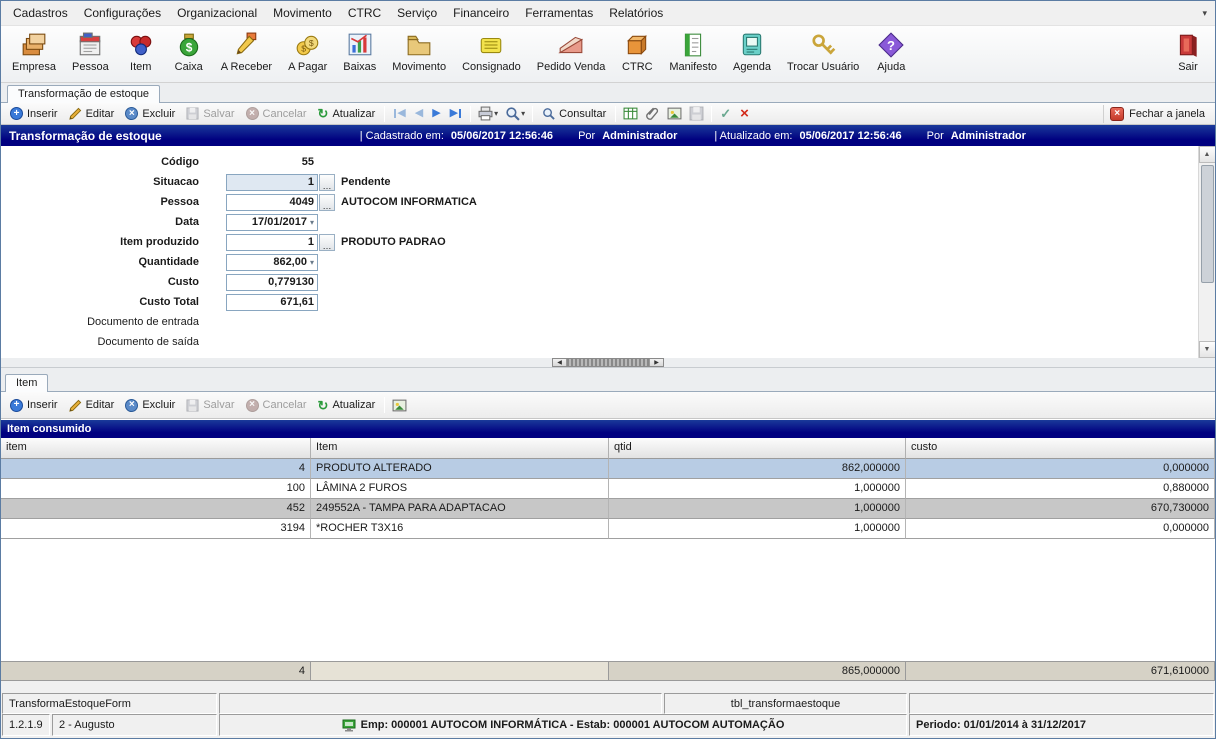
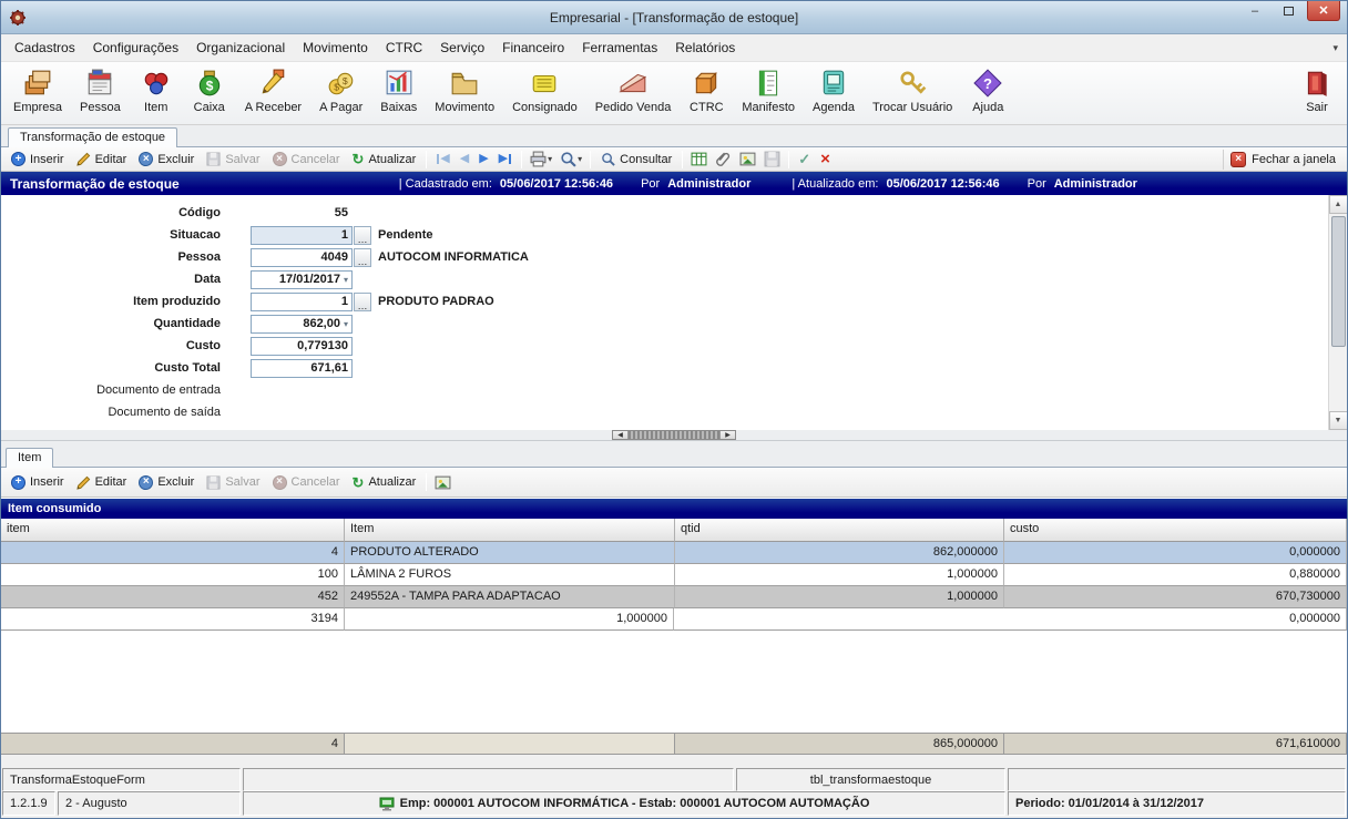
+ Empresarial - [Transformação de estoque]
+ –
+ ✕
  Cadastros
  Configurações
  Organizacional
  Movimento
  CTRC
  Serviço
  Financeiro
  Ferramentas
  Relatórios
  ▾
  Empresa
  Pessoa
  Item
  $
  Caixa
  A Receber
  $
  $
  A Pagar
  Baixas
  Movimento
  Consignado
  Pedido Venda
  CTRC
  Manifesto
  Agenda
  Trocar Usuário
  ?
  Ajuda
  Sair
  Transformação de estoque
  +
  Inserir
  Editar
  ×
  Excluir
  Salvar
  ×
  Cancelar
  ↻
  Atualizar
  ◀
  ◀
  ▶
  ▶
  ▾
  ▾
  Consultar
  ✓
  ×
  ×
  Fechar a janela
  Transformação de estoque
  | Cadastrado em:
  05/06/2017 12:56:46
  Por
  Administrador
  | Atualizado em:
  05/06/2017 12:56:46
  Por
  Administrador
  Código
  55
  Situacao
  1
  …
  Pendente
  Pessoa
  4049
  …
  AUTOCOM INFORMATICA
  Data
  17/01/2017
  ▾
  Item produzido
  1
  …
  PRODUTO PADRAO
  Quantidade
  862,00
  ▾
  Custo
  0,779130
  Custo Total
  671,61
  Documento de entrada
  Documento de saída
  Item
  +
  Inserir
  Editar
  ×
  Excluir
  Salvar
  ×
  Cancelar
  ↻
  Atualizar
  Item consumido
  item
  Item
  qtid
  custo
  4
  PRODUTO ALTERADO
  862,000000
  0,000000
  100
  LÂMINA 2 FUROS
  1,000000
  0,880000
  452
  249552A - TAMPA PARA ADAPTACAO
  1,000000
  670,730000
  3194
- *ROCHER T3X16
  1,000000
  0,000000
  4
  865,000000
  671,610000
  TransformaEstoqueForm
  tbl_transformaestoque
  1.2.1.9
  2 - Augusto
  Emp: 000001 AUTOCOM INFORMÁTICA - Estab: 000001 AUTOCOM AUTOMAÇÃO
  Periodo: 01/01/2014 à 31/12/2017
